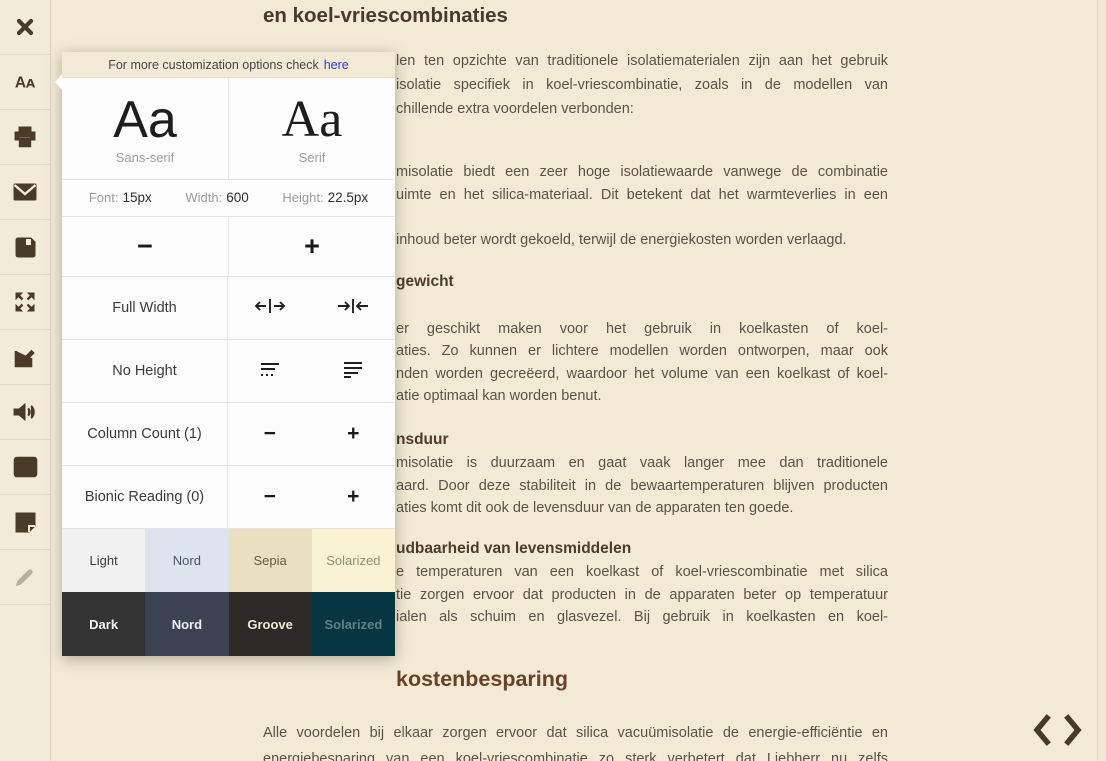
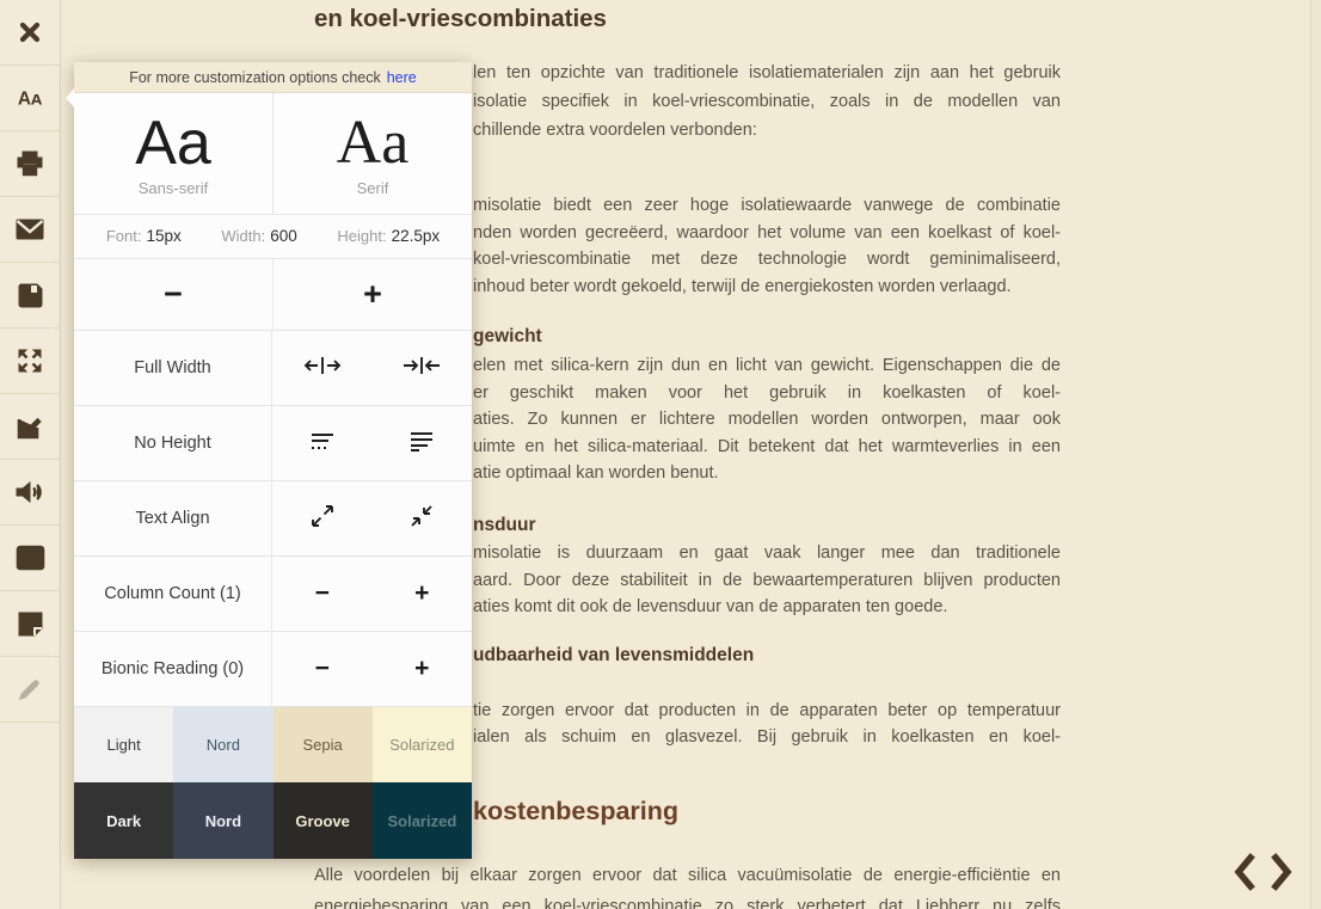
  Aᴀ
  en koel-vriescombinaties
  len ten opzichte van traditionele isolatiematerialen zijn aan het gebruik
  isolatie specifiek in koel-vriescombinatie, zoals in de modellen van
  chillende extra voordelen verbonden:
  misolatie biedt een zeer hoge isolatiewaarde vanwege de combinatie
- uimte en het silica-materiaal. Dit betekent dat het warmteverlies in een
+ nden worden gecreëerd, waardoor het volume van een koelkast of koel-
+ koel-vriescombinatie met deze technologie wordt geminimaliseerd,
  inhoud beter wordt gekoeld, terwijl de energiekosten worden verlaagd.
  gewicht
+ elen met silica-kern zijn dun en licht van gewicht. Eigenschappen die de
  er geschikt maken voor het gebruik in koelkasten of koel-
  aties. Zo kunnen er lichtere modellen worden ontworpen, maar ook
- nden worden gecreëerd, waardoor het volume van een koelkast of koel-
+ uimte en het silica-materiaal. Dit betekent dat het warmteverlies in een
  atie optimaal kan worden benut.
  nsduur
  misolatie is duurzaam en gaat vaak langer mee dan traditionele
  aard. Door deze stabiliteit in de bewaartemperaturen blijven producten
  aties komt dit ook de levensduur van de apparaten ten goede.
  udbaarheid van levensmiddelen
- e temperaturen van een koelkast of koel-vriescombinatie met silica
  tie zorgen ervoor dat producten in de apparaten beter op temperatuur
  ialen als schuim en glasvezel. Bij gebruik in koelkasten en koel-
  kostenbesparing
  Alle voordelen bij elkaar zorgen ervoor dat silica vacuümisolatie de energie-efficiëntie en
  energiebesparing van een koel-vriescombinatie zo sterk verbetert dat Liebherr nu zelfs
  For more customization options check
  here
  Aa
  Sans-serif
  Aa
  Serif
  Font: 15px
  Width: 600
  Height: 22.5px
  −
  +
  Full Width
  No Height
+ Text Align
  Column Count (1)
  −
  +
  Bionic Reading (0)
  −
  +
  Light
  Nord
  Sepia
  Solarized
  Dark
  Nord
  Groove
  Solarized
